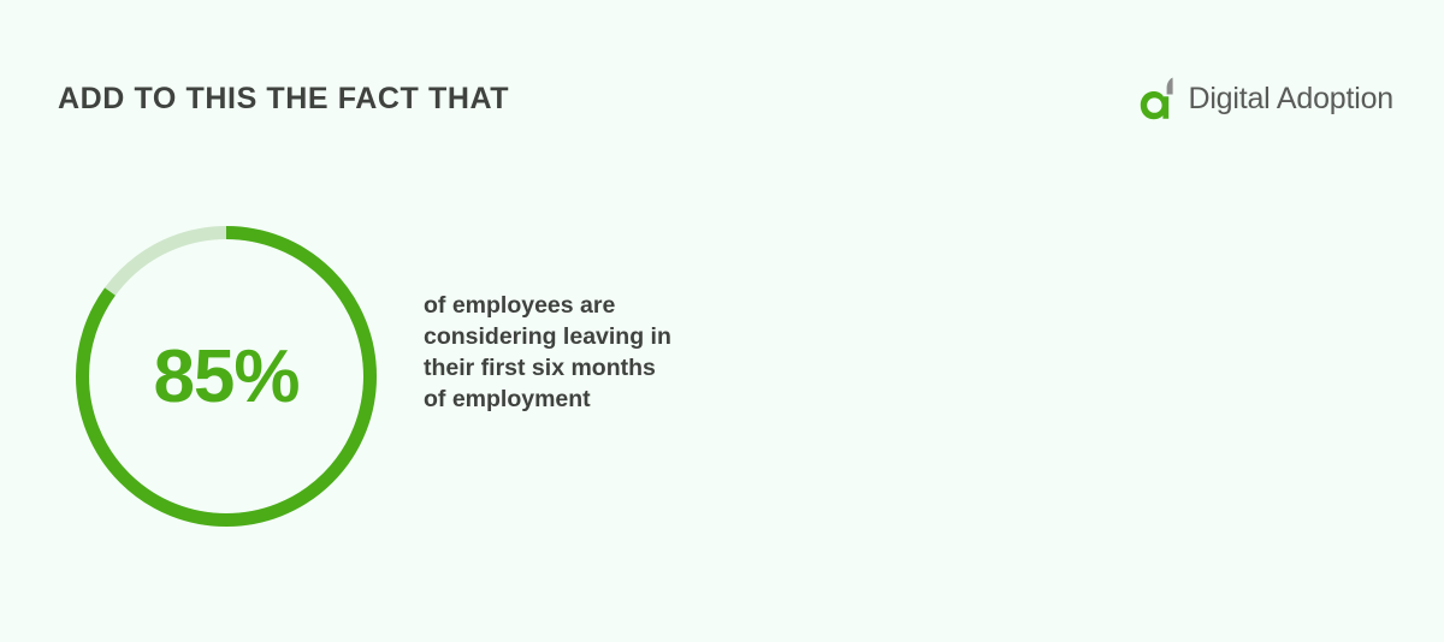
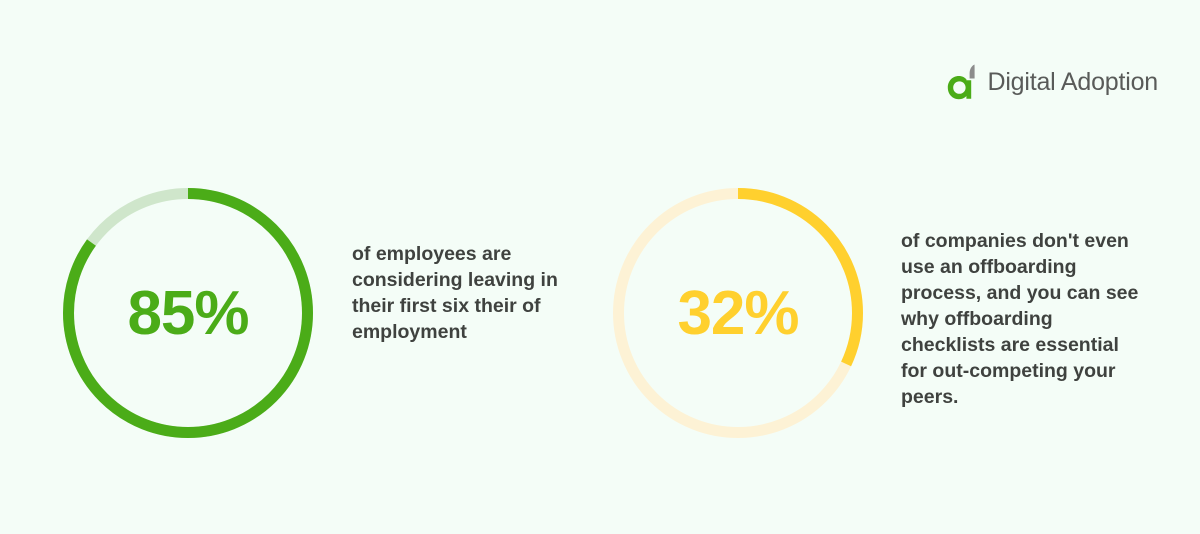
- ADD TO THIS THE FACT THAT
  Digital Adoption
  85%
- of employees are considering leaving in their first six months of employment
+ of employees are considering leaving in their first six their of employment
+ 32%
+ of companies don't even use an offboarding process, and you can see why offboarding checklists are essential for out-competing your peers.
